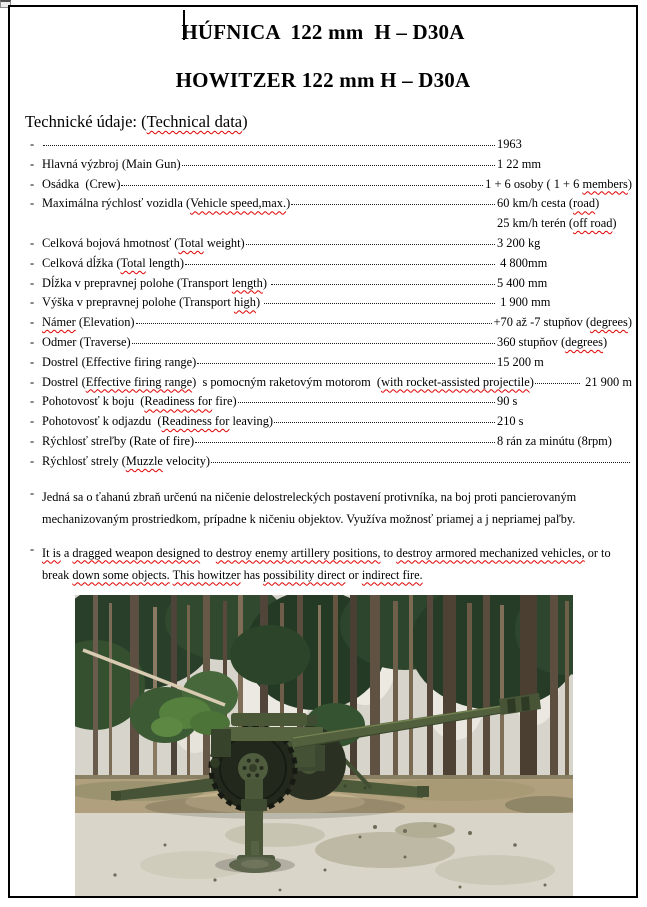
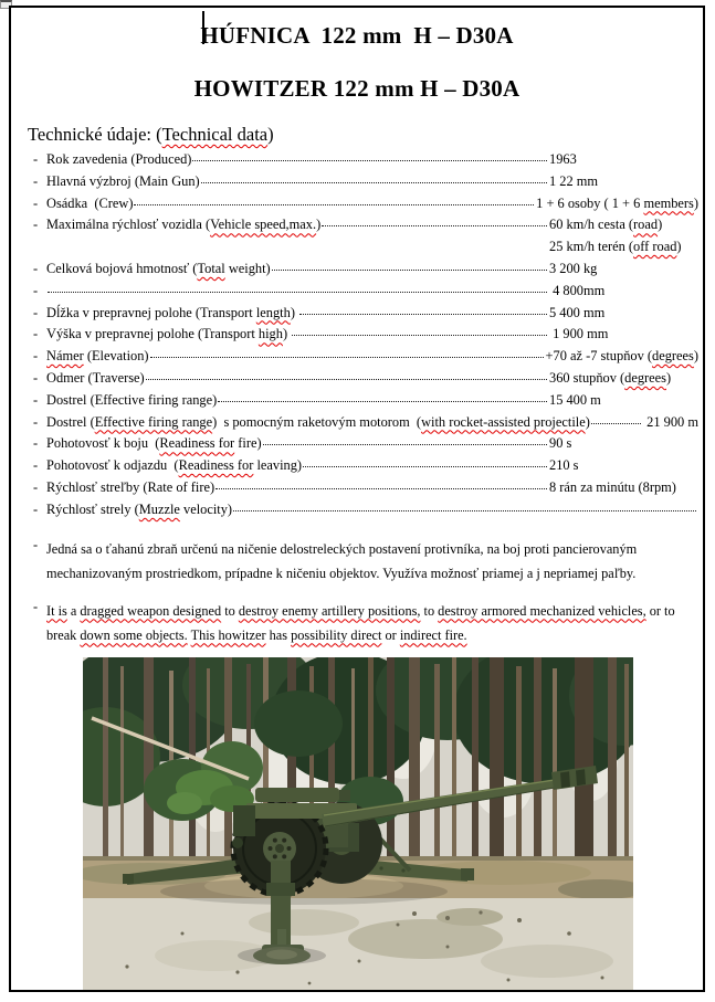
  HÚFNICA 122 mm H – D30A
  HOWITZER 122 mm H – D30A
  Technické údaje: (Technical data)
  -
+ Rok zavedenia (Produced)
  1963
  -
  Hlavná výzbroj (Main Gun)
  1 22 mm
  -
  Osádka (Crew)
  1 + 6 osoby ( 1 + 6 members)
  -
  Maximálna rýchlosť vozidla (Vehicle speed,max.)
  60 km/h cesta (road)
  25 km/h terén (off road)
  -
  Celková bojová hmotnosť (Total weight)
  3 200 kg
  -
- Celková dĺžka (Total length)
  4 800mm
  -
  Dĺžka v prepravnej polohe (Transport length)
  5 400 mm
  -
  Výška v prepravnej polohe (Transport high)
  1 900 mm
  -
  Námer (Elevation)
  +70 až -7 stupňov (degrees)
  -
  Odmer (Traverse)
  360 stupňov (degrees)
  -
  Dostrel (Effective firing range)
- 15 200 m
+ 15 400 m
  -
  Dostrel (Effective firing range) s pomocným raketovým motorom (with rocket-assisted projectile)
  21 900 m
  -
  Pohotovosť k boju (Readiness for fire)
  90 s
  -
  Pohotovosť k odjazdu (Readiness for leaving)
  210 s
  -
  Rýchlosť streľby (Rate of fire)
  8 rán za minútu (8rpm)
  -
  Rýchlosť strely (Muzzle velocity)
  -
  Jedná sa o ťahanú zbraň určenú na ničenie delostreleckých postavení protivníka, na boj proti pancierovaným mechanizovaným prostriedkom, prípadne k ničeniu objektov. Využíva možnosť priamej a j nepriamej paľby.
  -
  It is a dragged weapon designed to destroy enemy artillery positions, to destroy armored mechanized vehicles, or to break down some objects. This howitzer has possibility direct or indirect fire.
